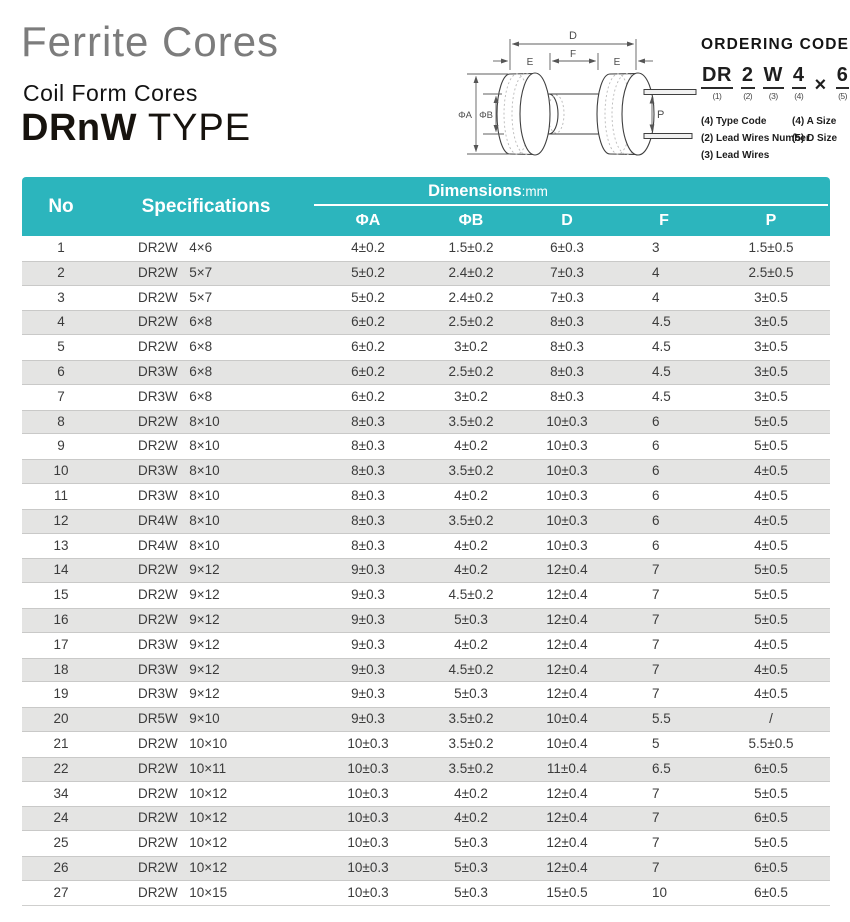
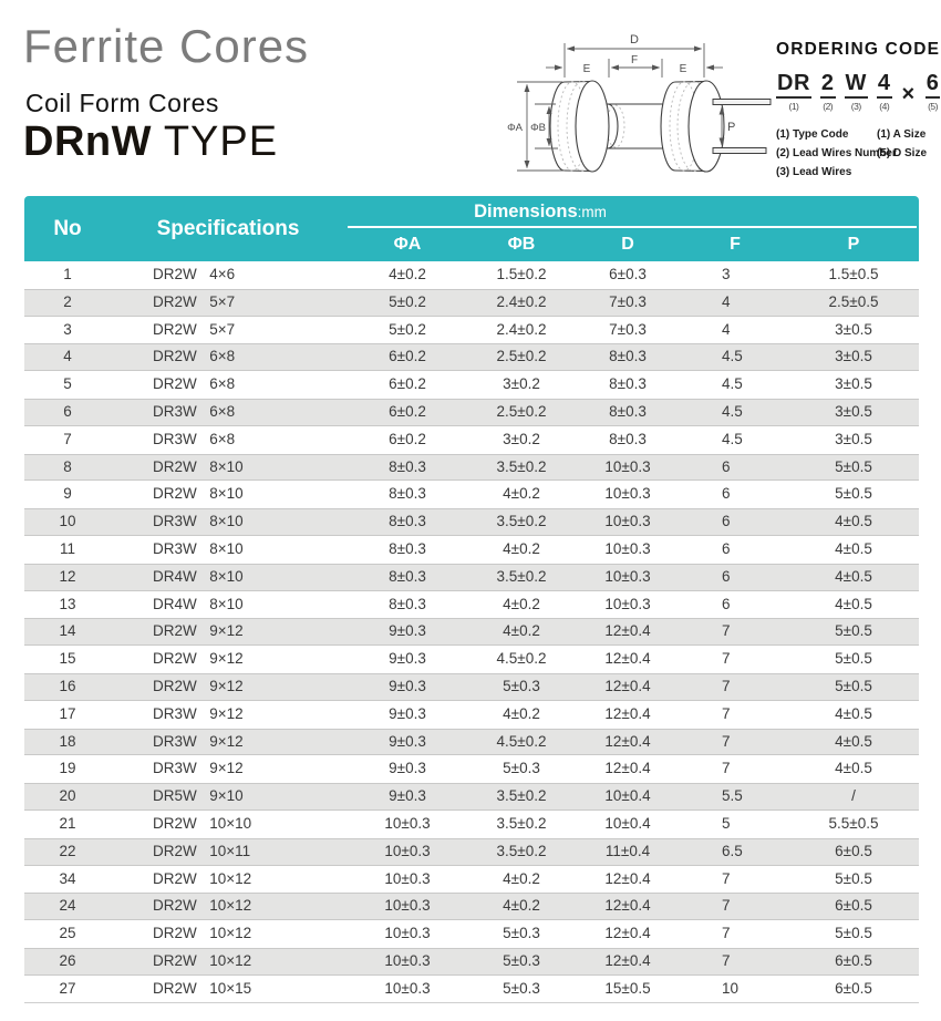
  Ferrite Cores
  Coil Form Cores
  DRnW TYPE
  D
  E
  F
  E
  ΦA
  ΦB
  P
  ORDERING CODE
  DR
  (1)
  2
  (2)
  W
  (3)
  4
  (4)
  ×
  6
  (5)
- (4) Type Code
+ (1) Type Code
  (2) Lead Wires Num
  (3) Lead Wires
- (4) A Size
+ (1) A Size
  (5) D Size
  No
  Specifications
  Dimensions
  :mm
  ΦA
  ΦB
  D
  F
  P
  1
  DR2W 4×6
  4±0.2
  1.5±0.2
  6±0.3
  3
  1.5±0.5
  2
  DR2W 5×7
  5±0.2
  2.4±0.2
  7±0.3
  4
  2.5±0.5
  3
  DR2W 5×7
  5±0.2
  2.4±0.2
  7±0.3
  4
  3±0.5
  4
  DR2W 6×8
  6±0.2
  2.5±0.2
  8±0.3
  4.5
  3±0.5
  5
  DR2W 6×8
  6±0.2
  3±0.2
  8±0.3
  4.5
  3±0.5
  6
  DR3W 6×8
  6±0.2
  2.5±0.2
  8±0.3
  4.5
  3±0.5
  7
  DR3W 6×8
  6±0.2
  3±0.2
  8±0.3
  4.5
  3±0.5
  8
  DR2W 8×10
  8±0.3
  3.5±0.2
  10±0.3
  6
  5±0.5
  9
  DR2W 8×10
  8±0.3
  4±0.2
  10±0.3
  6
  5±0.5
  10
  DR3W 8×10
  8±0.3
  3.5±0.2
  10±0.3
  6
  4±0.5
  11
  DR3W 8×10
  8±0.3
  4±0.2
  10±0.3
  6
  4±0.5
  12
  DR4W 8×10
  8±0.3
  3.5±0.2
  10±0.3
  6
  4±0.5
  13
  DR4W 8×10
  8±0.3
  4±0.2
  10±0.3
  6
  4±0.5
  14
  DR2W 9×12
  9±0.3
  4±0.2
  12±0.4
  7
  5±0.5
  15
  DR2W 9×12
  9±0.3
  4.5±0.2
  12±0.4
  7
  5±0.5
  16
  DR2W 9×12
  9±0.3
  5±0.3
  12±0.4
  7
  5±0.5
  17
  DR3W 9×12
  9±0.3
  4±0.2
  12±0.4
  7
  4±0.5
  18
  DR3W 9×12
  9±0.3
  4.5±0.2
  12±0.4
  7
  4±0.5
  19
  DR3W 9×12
  9±0.3
  5±0.3
  12±0.4
  7
  4±0.5
  20
  DR5W 9×10
  9±0.3
  3.5±0.2
  10±0.4
  5.5
  /
  21
  DR2W 10×10
  10±0.3
  3.5±0.2
  10±0.4
  5
  5.5±0.5
  22
  DR2W 10×11
  10±0.3
  3.5±0.2
  11±0.4
  6.5
  6±0.5
  34
  DR2W 10×12
  10±0.3
  4±0.2
  12±0.4
  7
  5±0.5
  24
  DR2W 10×12
  10±0.3
  4±0.2
  12±0.4
  7
  6±0.5
  25
  DR2W 10×12
  10±0.3
  5±0.3
  12±0.4
  7
  5±0.5
  26
  DR2W 10×12
  10±0.3
  5±0.3
  12±0.4
  7
  6±0.5
  27
  DR2W 10×15
  10±0.3
  5±0.3
  15±0.5
  10
  6±0.5
